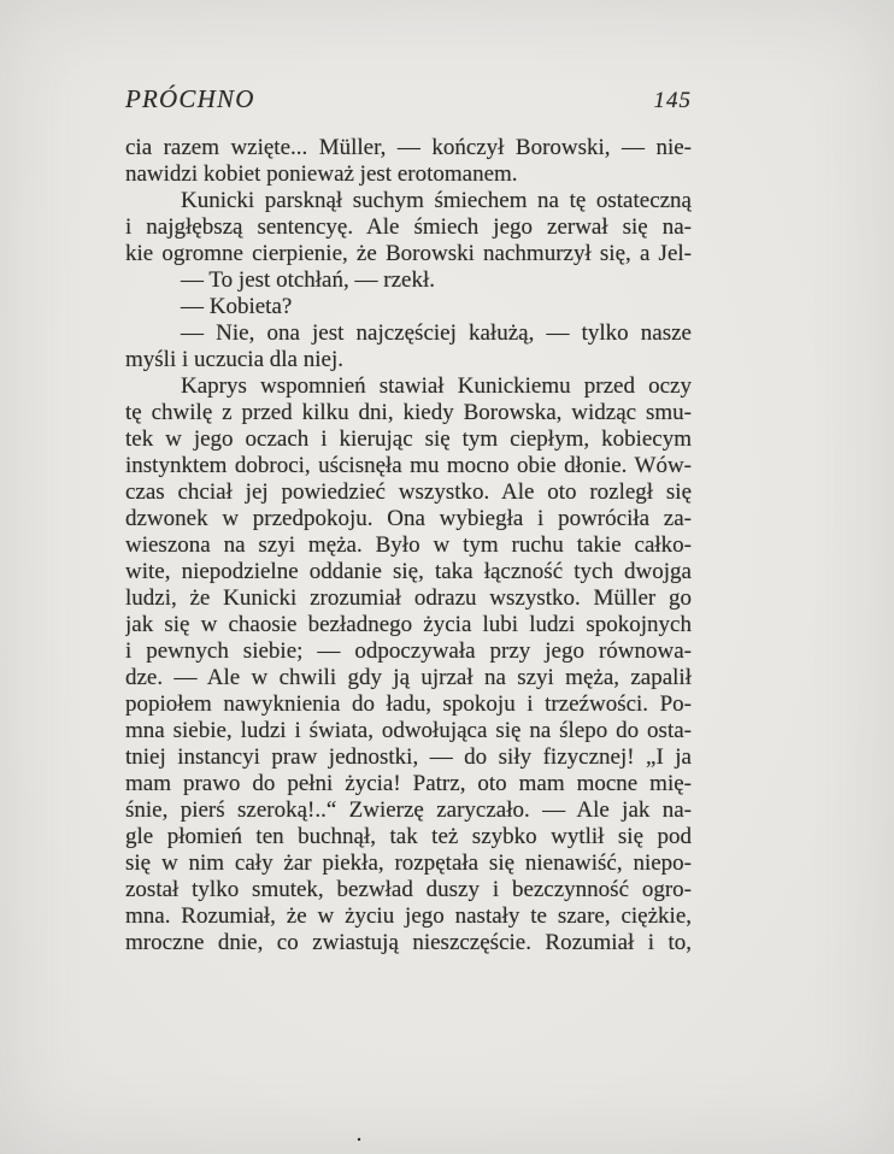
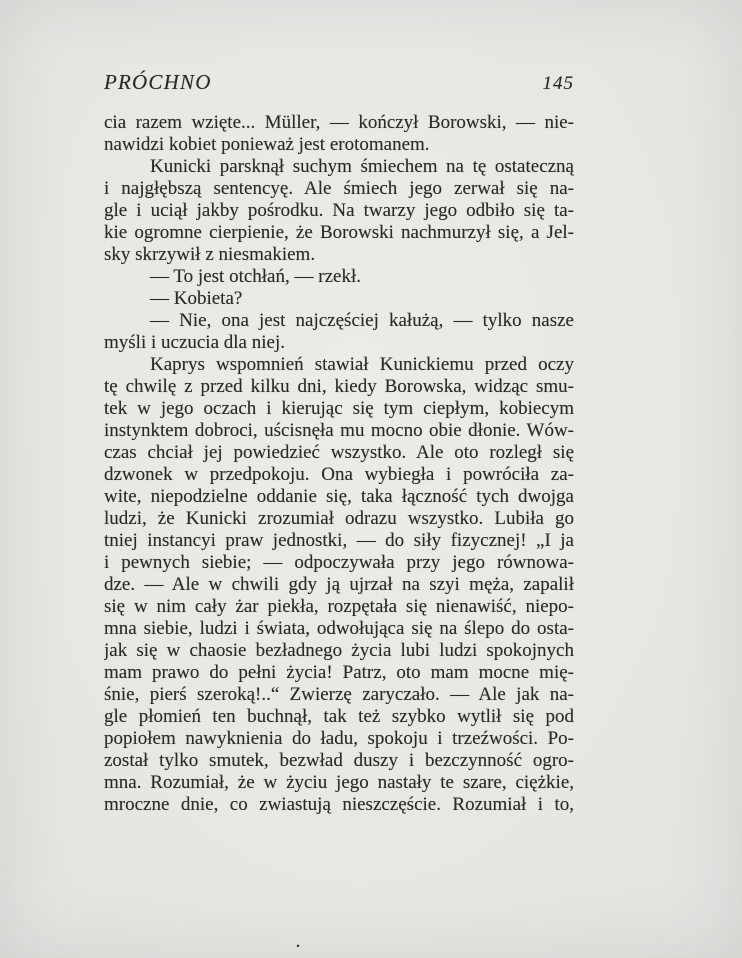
  PRÓCHNO
  145
  cia razem wzięte... Müller, — kończył Borowski, — nie-
  nawidzi kobiet ponieważ jest erotomanem.
  Kunicki parsknął suchym śmiechem na tę ostateczną
  i najgłębszą sentencyę. Ale śmiech jego zerwał się na-
+ gle i uciął jakby pośrodku. Na twarzy jego odbiło się ta-
  kie ogromne cierpienie, że Borowski nachmurzył się, a Jel-
+ sky skrzywił z niesmakiem.
  — To jest otchłań, — rzekł.
  — Kobieta?
  — Nie, ona jest najczęściej kałużą, — tylko nasze
  myśli i uczucia dla niej.
  Kaprys wspomnień stawiał Kunickiemu przed oczy
  tę chwilę z przed kilku dni, kiedy Borowska, widząc smu-
  tek w jego oczach i kierując się tym ciepłym, kobiecym
  instynktem dobroci, uścisnęła mu mocno obie dłonie. Wów-
  czas chciał jej powiedzieć wszystko. Ale oto rozległ się
  dzwonek w przedpokoju. Ona wybiegła i powróciła za-
- wieszona na szyi męża. Było w tym ruchu takie całko-
  wite, niepodzielne oddanie się, taka łączność tych dwojga
- ludzi, że Kunicki zrozumiał odrazu wszystko. Müller go
+ ludzi, że Kunicki zrozumiał odrazu wszystko. Lubiła go
- jak się w chaosie bezładnego życia lubi ludzi spokojnych
+ tniej instancyi praw jednostki, — do siły fizycznej! „I ja
  i pewnych siebie; — odpoczywała przy jego równowa-
  dze. — Ale w chwili gdy ją ujrzał na szyi męża, zapalił
- popiołem nawyknienia do ładu, spokoju i trzeźwości. Po-
+ się w nim cały żar piekła, rozpętała się nienawiść, niepo-
  mna siebie, ludzi i świata, odwołująca się na ślepo do osta-
- tniej instancyi praw jednostki, — do siły fizycznej! „I ja
+ jak się w chaosie bezładnego życia lubi ludzi spokojnych
  mam prawo do pełni życia! Patrz, oto mam mocne mię-
  śnie, pierś szeroką!..“ Zwierzę zaryczało. — Ale jak na-
  gle płomień ten buchnął, tak też szybko wytlił się pod
- się w nim cały żar piekła, rozpętała się nienawiść, niepo-
+ popiołem nawyknienia do ładu, spokoju i trzeźwości. Po-
  został tylko smutek, bezwład duszy i bezczynność ogro-
  mna. Rozumiał, że w życiu jego nastały te szare, ciężkie,
  mroczne dnie, co zwiastują nieszczęście. Rozumiał i to,
  .
